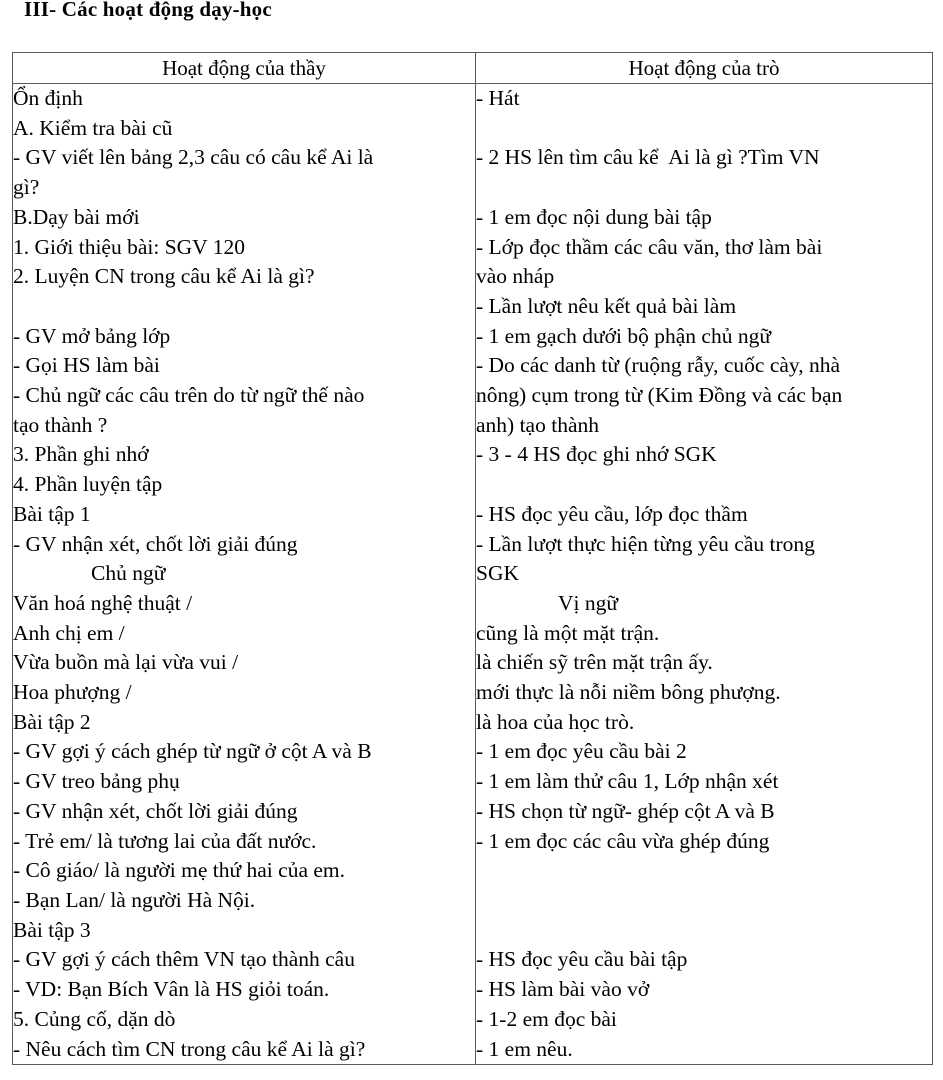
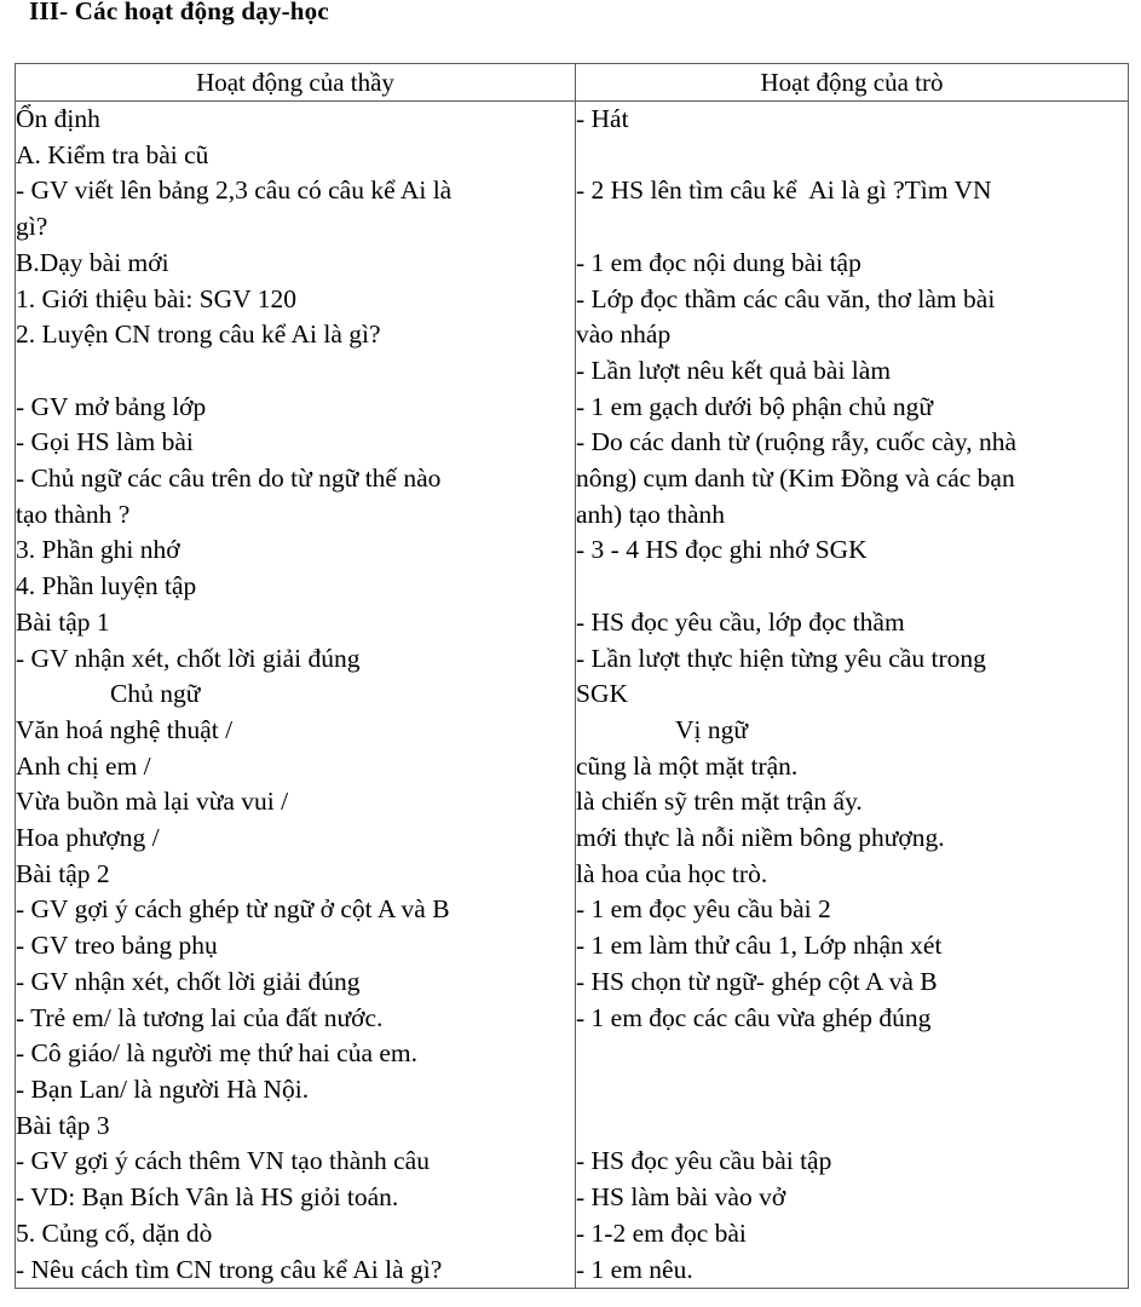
  III- Các hoạt động dạy-học
  Hoạt động của thầy	Hoạt động của trò
- Ổn địnhA. Kiểm tra bài cũ- GV viết lên bảng 2,3 câu có câu kể Ai làgì?B.Dạy bài mới1. Giới thiệu bài: SGV 1202. Luyện CN trong câu kể Ai là gì?- GV mở bảng lớp- Gọi HS làm bài- Chủ ngữ các câu trên do từ ngữ thế nàotạo thành ?3. Phần ghi nhớ4. Phần luyện tậpBài tập 1- GV nhận xét, chốt lời giải đúngChủ ngữVăn hoá nghệ thuật /Anh chị em /Vừa buồn mà lại vừa vui /Hoa phượng /Bài tập 2- GV gợi ý cách ghép từ ngữ ở cột A và B- GV treo bảng phụ- GV nhận xét, chốt lời giải đúng- Trẻ em/ là tương lai của đất nước.- Cô giáo/ là người mẹ thứ hai của em.- Bạn Lan/ là người Hà Nội.Bài tập 3- GV gợi ý cách thêm VN tạo thành câu- VD: Bạn Bích Vân là HS giỏi toán.5. Củng cố, dặn dò- Nêu cách tìm CN trong câu kể Ai là gì?	- Hát- 2 HS lên tìm câu kể Ai là gì ?Tìm VN- 1 em đọc nội dung bài tập- Lớp đọc thầm các câu văn, thơ làm bàivào nháp- Lần lượt nêu kết quả bài làm- 1 em gạch dưới bộ phận chủ ngữ- Do các danh từ (ruộng rẫy, cuốc cày, nhànông) cụm trong từ (Kim Đồng và các bạnanh) tạo thành- 3 - 4 HS đọc ghi nhớ SGK- HS đọc yêu cầu, lớp đọc thầm- Lần lượt thực hiện từng yêu cầu trongSGKVị ngữcũng là một mặt trận.là chiến sỹ trên mặt trận ấy.mới thực là nỗi niềm bông phượng.là hoa của học trò.- 1 em đọc yêu cầu bài 2- 1 em làm thử câu 1, Lớp nhận xét- HS chọn từ ngữ- ghép cột A và B- 1 em đọc các câu vừa ghép đúng- HS đọc yêu cầu bài tập- HS làm bài vào vở- 1-2 em đọc bài- 1 em nêu.
+ Ổn địnhA. Kiểm tra bài cũ- GV viết lên bảng 2,3 câu có câu kể Ai làgì?B.Dạy bài mới1. Giới thiệu bài: SGV 1202. Luyện CN trong câu kể Ai là gì?- GV mở bảng lớp- Gọi HS làm bài- Chủ ngữ các câu trên do từ ngữ thế nàotạo thành ?3. Phần ghi nhớ4. Phần luyện tậpBài tập 1- GV nhận xét, chốt lời giải đúngChủ ngữVăn hoá nghệ thuật /Anh chị em /Vừa buồn mà lại vừa vui /Hoa phượng /Bài tập 2- GV gợi ý cách ghép từ ngữ ở cột A và B- GV treo bảng phụ- GV nhận xét, chốt lời giải đúng- Trẻ em/ là tương lai của đất nước.- Cô giáo/ là người mẹ thứ hai của em.- Bạn Lan/ là người Hà Nội.Bài tập 3- GV gợi ý cách thêm VN tạo thành câu- VD: Bạn Bích Vân là HS giỏi toán.5. Củng cố, dặn dò- Nêu cách tìm CN trong câu kể Ai là gì?	- Hát- 2 HS lên tìm câu kể Ai là gì ?Tìm VN- 1 em đọc nội dung bài tập- Lớp đọc thầm các câu văn, thơ làm bàivào nháp- Lần lượt nêu kết quả bài làm- 1 em gạch dưới bộ phận chủ ngữ- Do các danh từ (ruộng rẫy, cuốc cày, nhànông) cụm danh từ (Kim Đồng và các bạnanh) tạo thành- 3 - 4 HS đọc ghi nhớ SGK- HS đọc yêu cầu, lớp đọc thầm- Lần lượt thực hiện từng yêu cầu trongSGKVị ngữcũng là một mặt trận.là chiến sỹ trên mặt trận ấy.mới thực là nỗi niềm bông phượng.là hoa của học trò.- 1 em đọc yêu cầu bài 2- 1 em làm thử câu 1, Lớp nhận xét- HS chọn từ ngữ- ghép cột A và B- 1 em đọc các câu vừa ghép đúng- HS đọc yêu cầu bài tập- HS làm bài vào vở- 1-2 em đọc bài- 1 em nêu.
